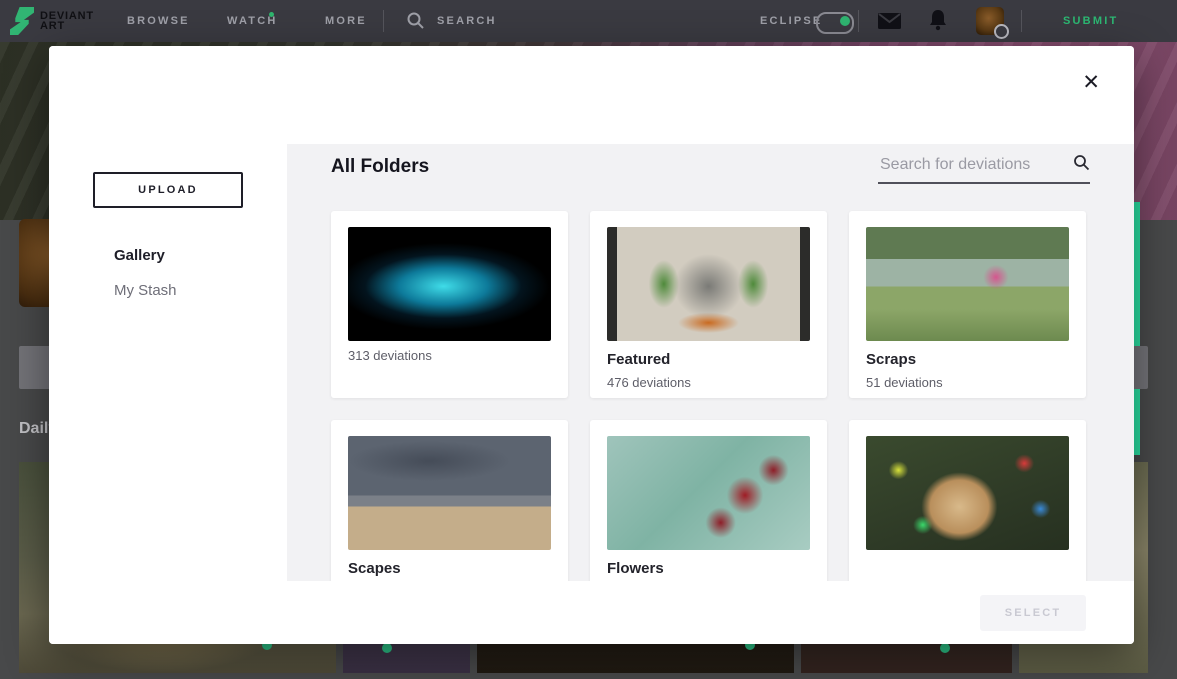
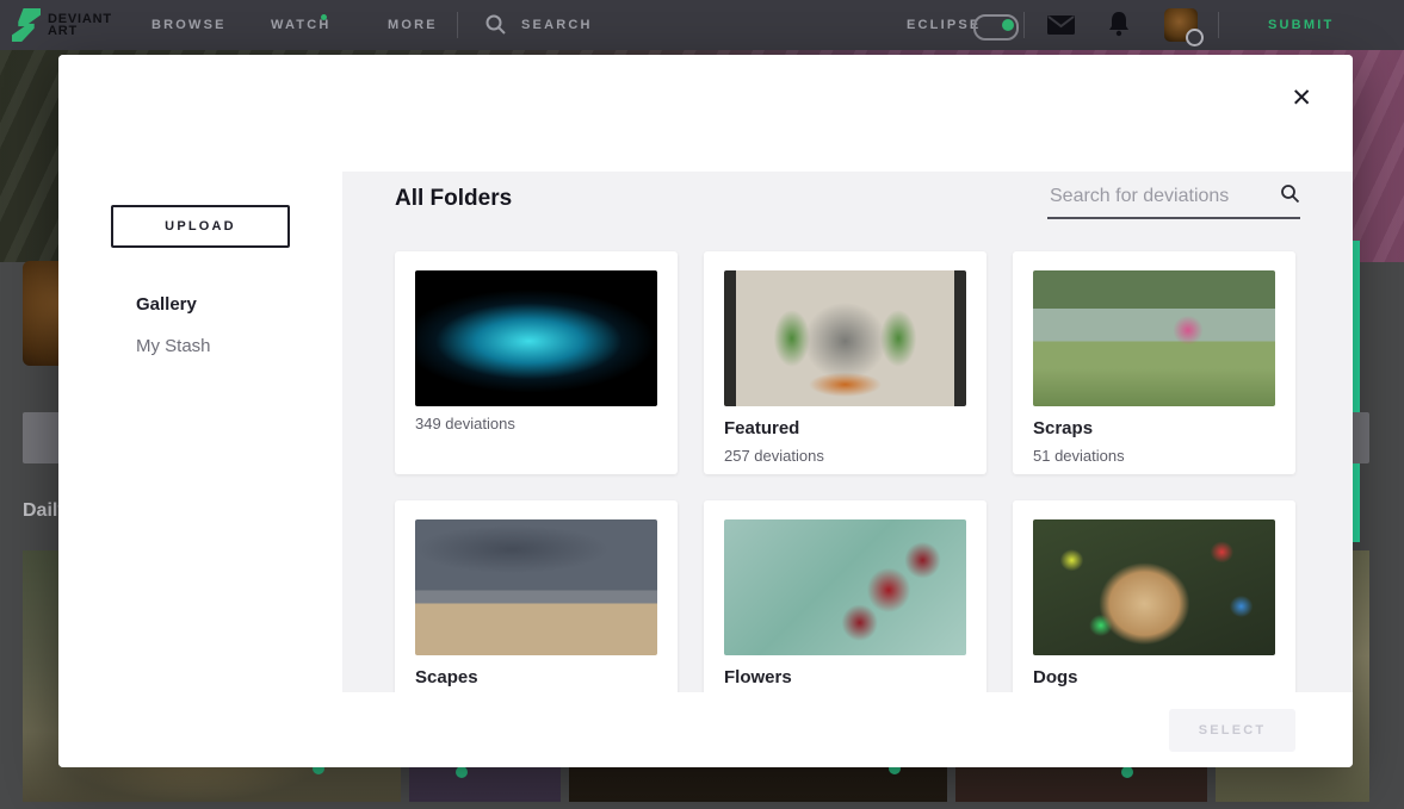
  DEVIANT
  ART
  BROWSE
  WATCH
  MORE
  SEARCH
  ECLIPSE
  SUBMIT
  Dail
  ✕
  UPLOAD
  Gallery
  My Stash
  All Folders
  Search for deviations
- 313 deviations
+ 349 deviations
  Featured
- 476 deviations
+ 257 deviations
  Scraps
  51 deviations
  Scapes
  Flowers
+ Dogs
  SELECT
